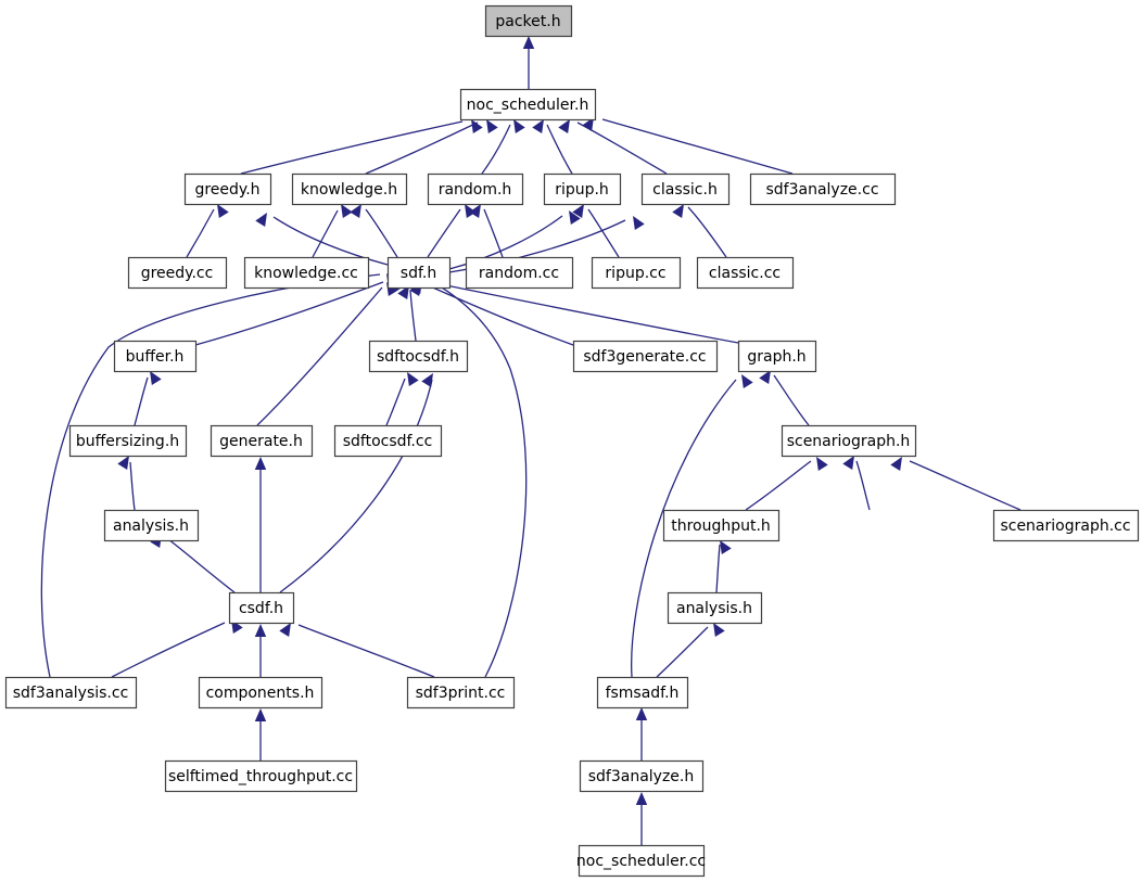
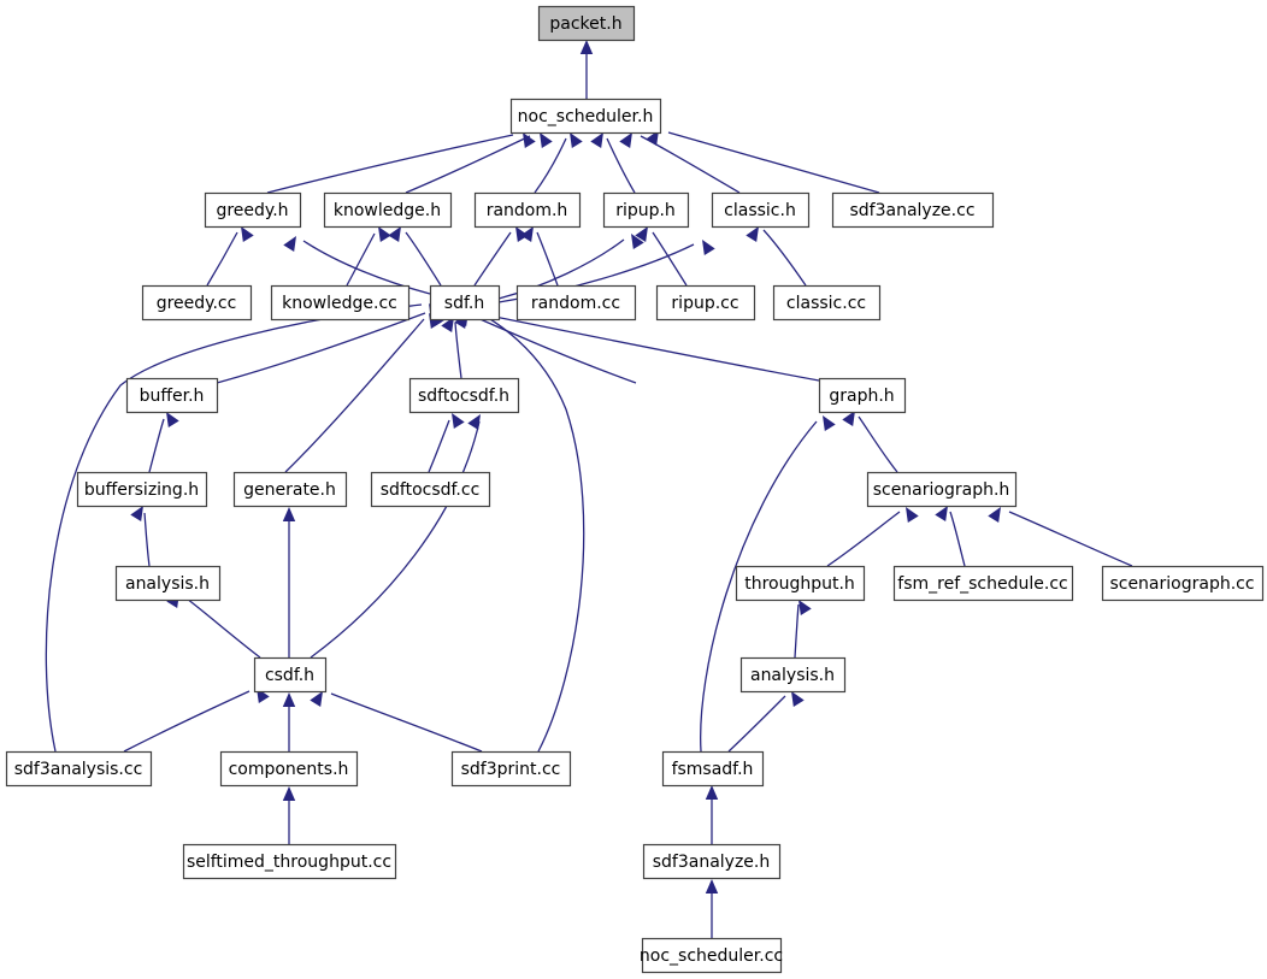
  packet.h
  noc_scheduler.h
  greedy.h
  knowledge.h
  random.h
  ripup.h
  classic.h
  sdf3analyze.cc
  greedy.cc
  knowledge.cc
  sdf.h
  random.cc
  ripup.cc
  classic.cc
  buffer.h
  sdftocsdf.h
- sdf3generate.cc
  graph.h
  buffersizing.h
  generate.h
  sdftocsdf.cc
  scenariograph.h
  analysis.h
  throughput.h
+ fsm_ref_schedule.cc
  scenariograph.cc
  csdf.h
  analysis.h
  sdf3analysis.cc
  components.h
  sdf3print.cc
  fsmsadf.h
  selftimed_throughput.cc
  sdf3analyze.h
  noc_scheduler.cc
